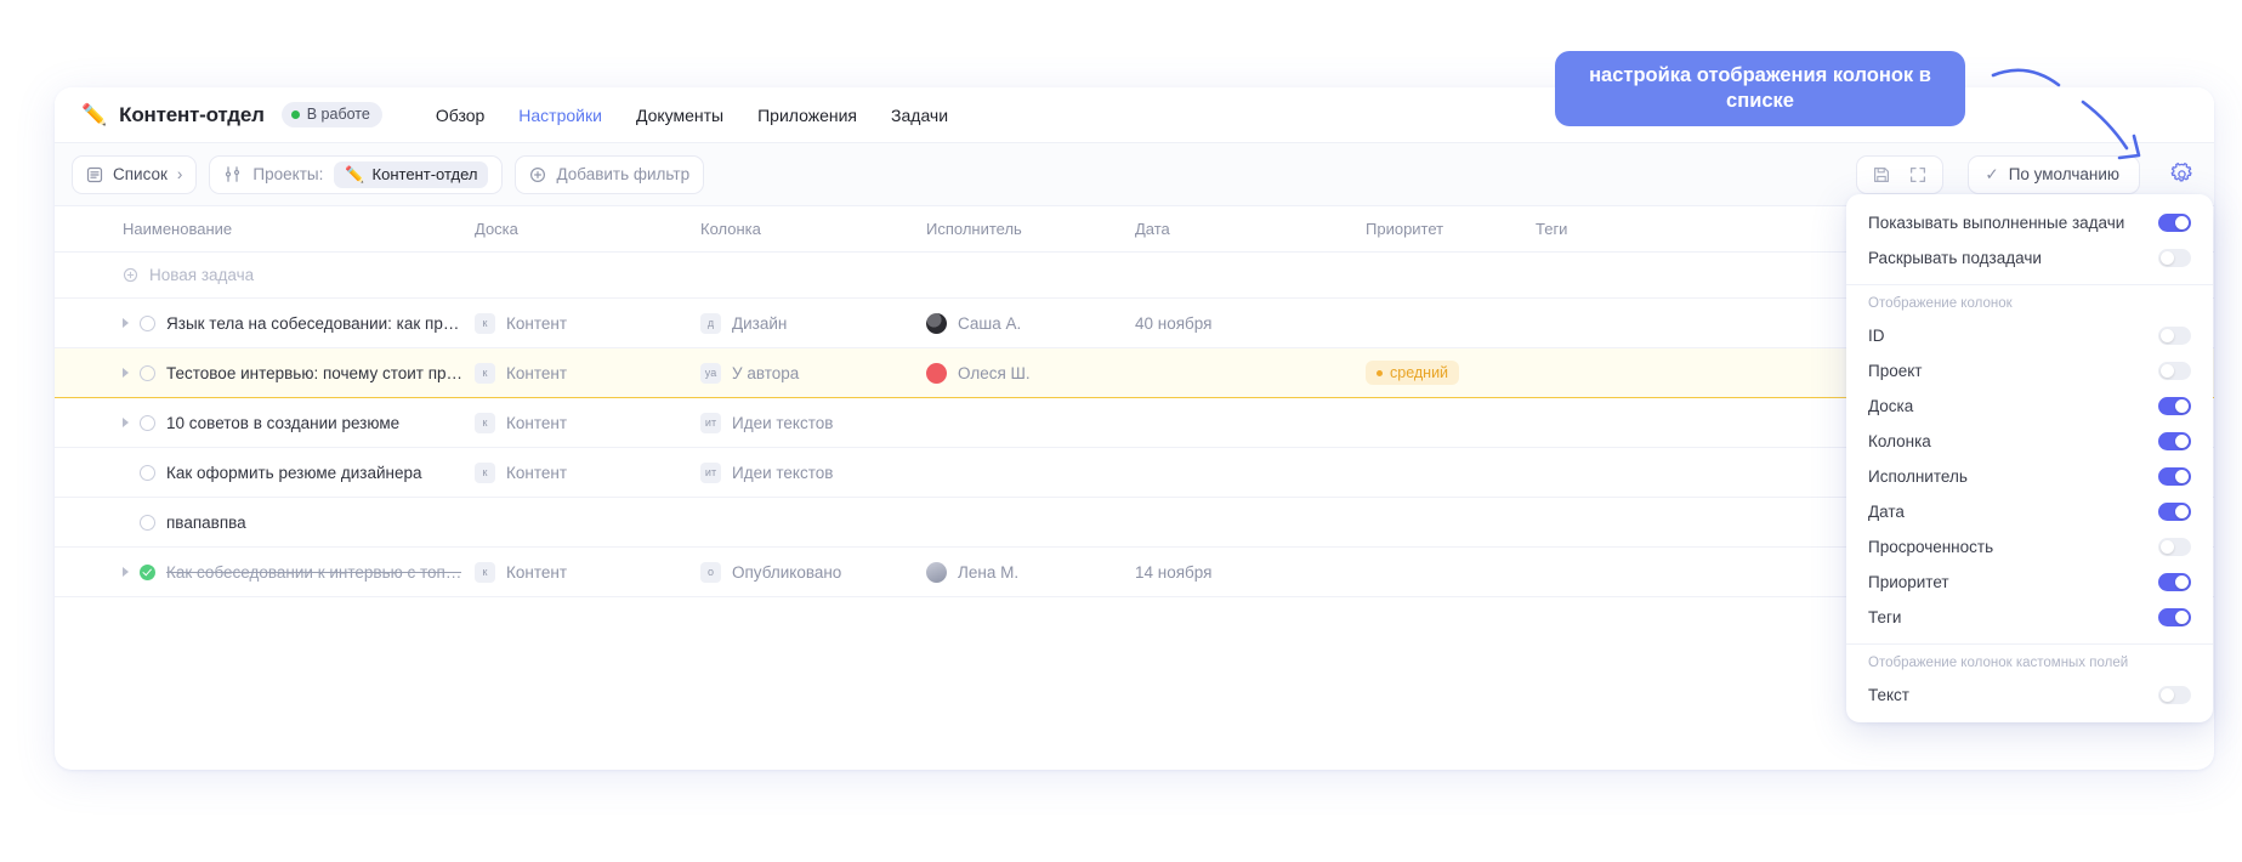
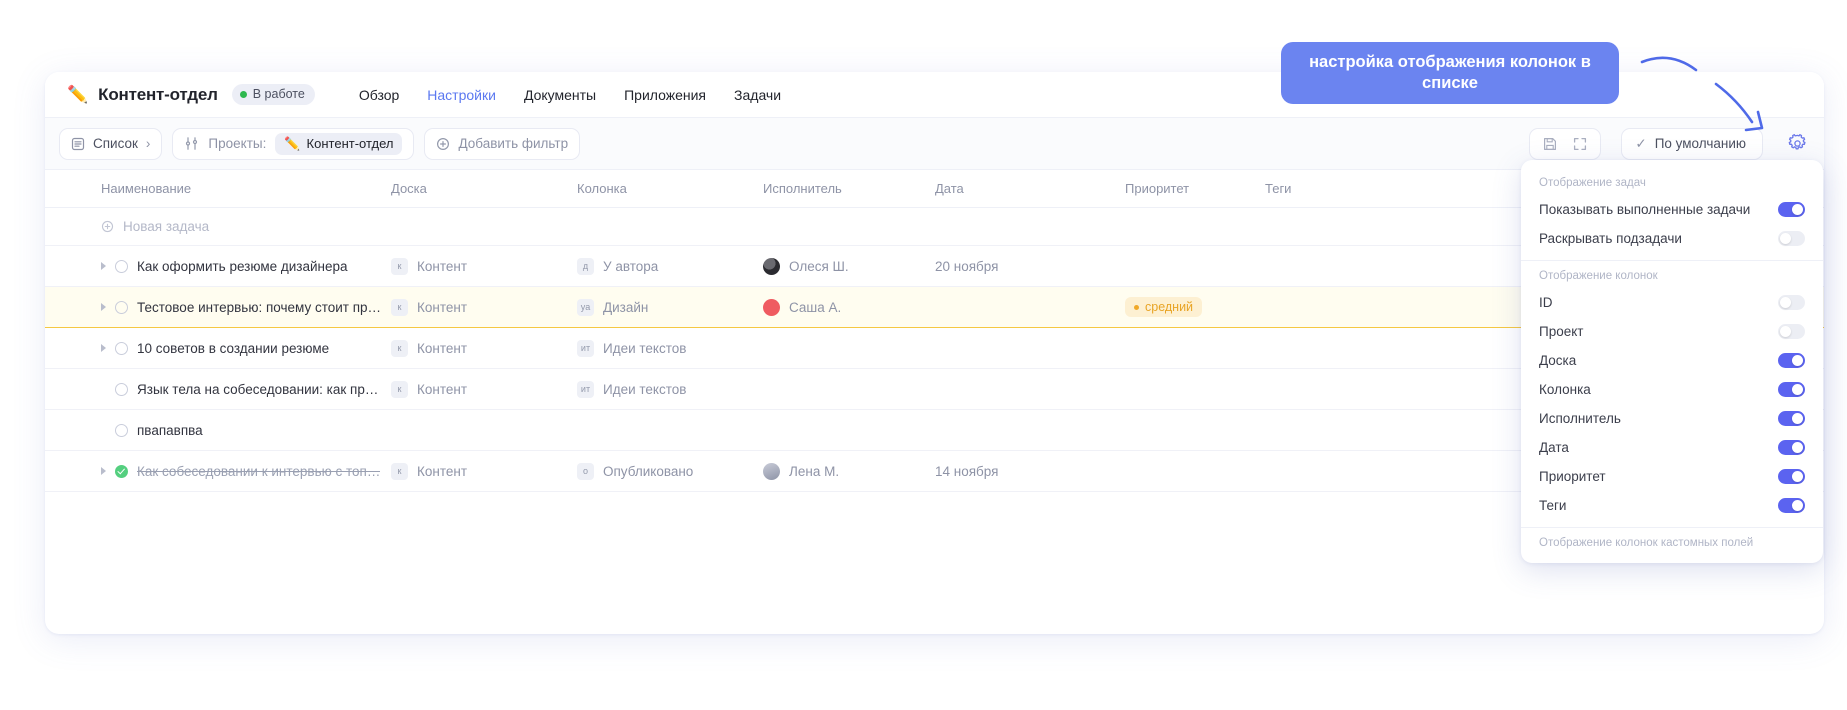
  настройка отображения колонок в списке
  ✏️
  Контент-отдел
  В работе
  Обзор
  Настройки
  Документы
  Приложения
  Задачи
  Список
  ›
  Проекты:
  ✏️
  Контент-отдел
  Добавить фильтр
  ✓
  По умолчанию
  Наименование
  Доска
  Колонка
  Исполнитель
  Дата
  Приоритет
  Теги
  Новая задача
- Язык тела на собеседовании: как пр…
+ Как оформить резюме дизайнера
  к
  Контент
  д
- Дизайн
+ У автора
- Саша А.
+ Олеся Ш.
- 40 ноября
+ 20 ноября
  Тестовое интервью: почему стоит пр…
  к
  Контент
  уа
- У автора
+ Дизайн
- Олеся Ш.
+ Саша А.
  средний
  10 советов в создании резюме
  к
  Контент
  ит
  Идеи текстов
- Как оформить резюме дизайнера
+ Язык тела на собеседовании: как пр…
  к
  Контент
  ит
  Идеи текстов
  пвапавпва
  Как собеседовании к интервью с топ…
  к
  Контент
  о
  Опубликовано
  Лена М.
  14 ноября
+ Отображение задач
  Показывать выполненные задачи
  Раскрывать подзадачи
  Отображение колонок
  ID
  Проект
  Доска
  Колонка
  Исполнитель
  Дата
- Просроченность
  Приоритет
  Теги
  Отображение колонок кастомных полей
- Текст
